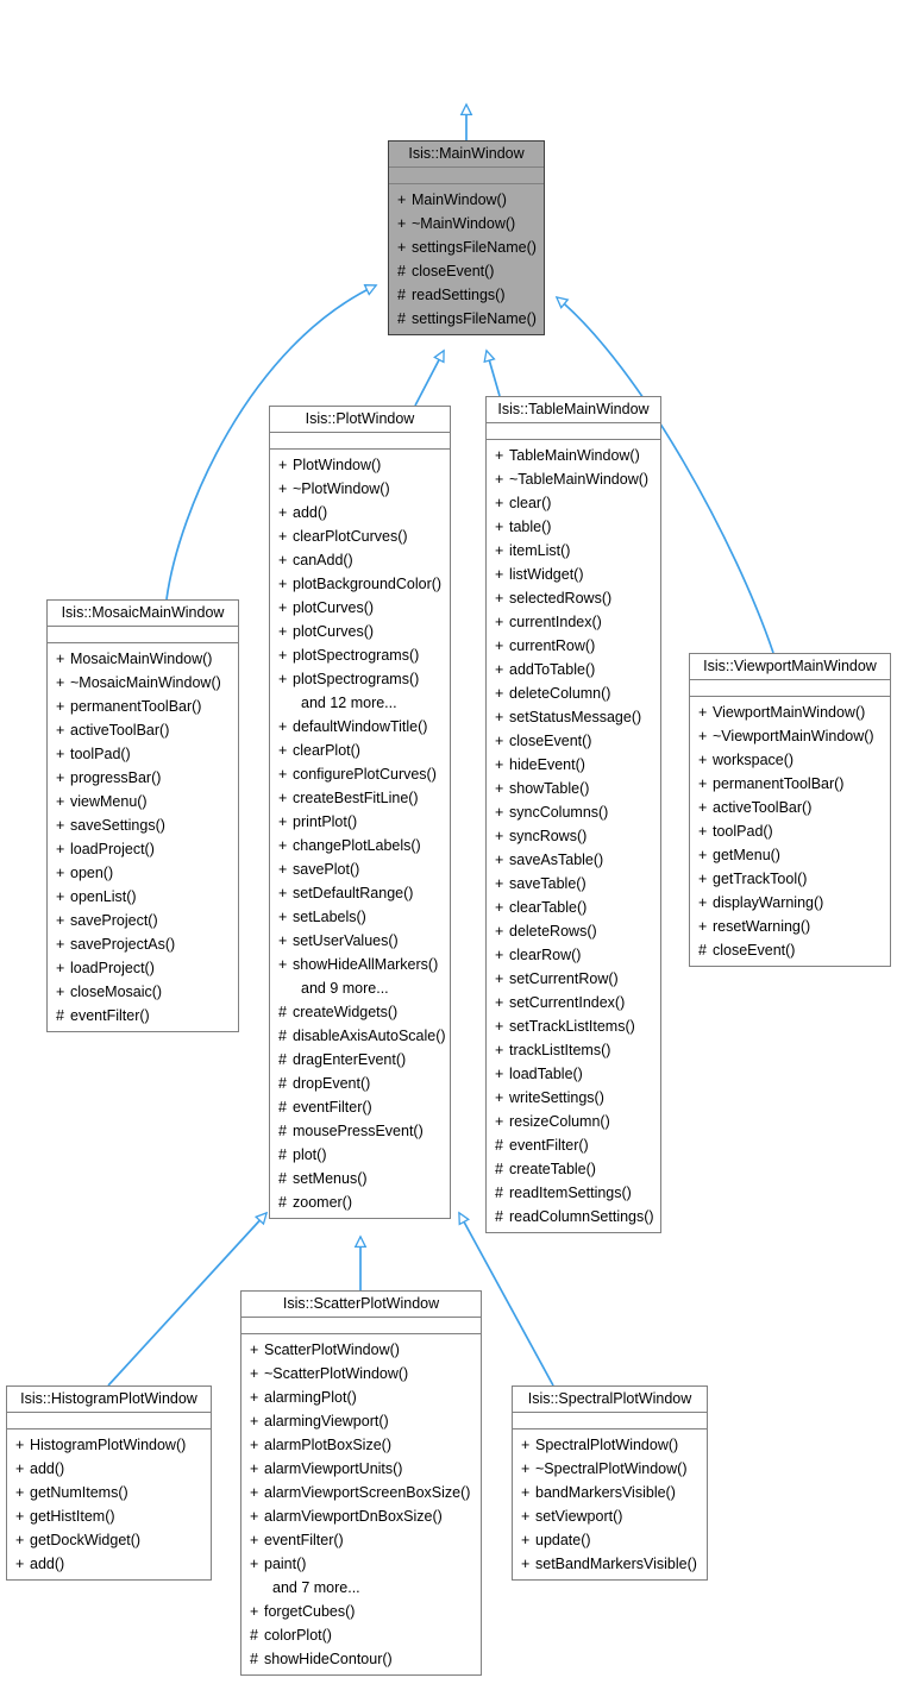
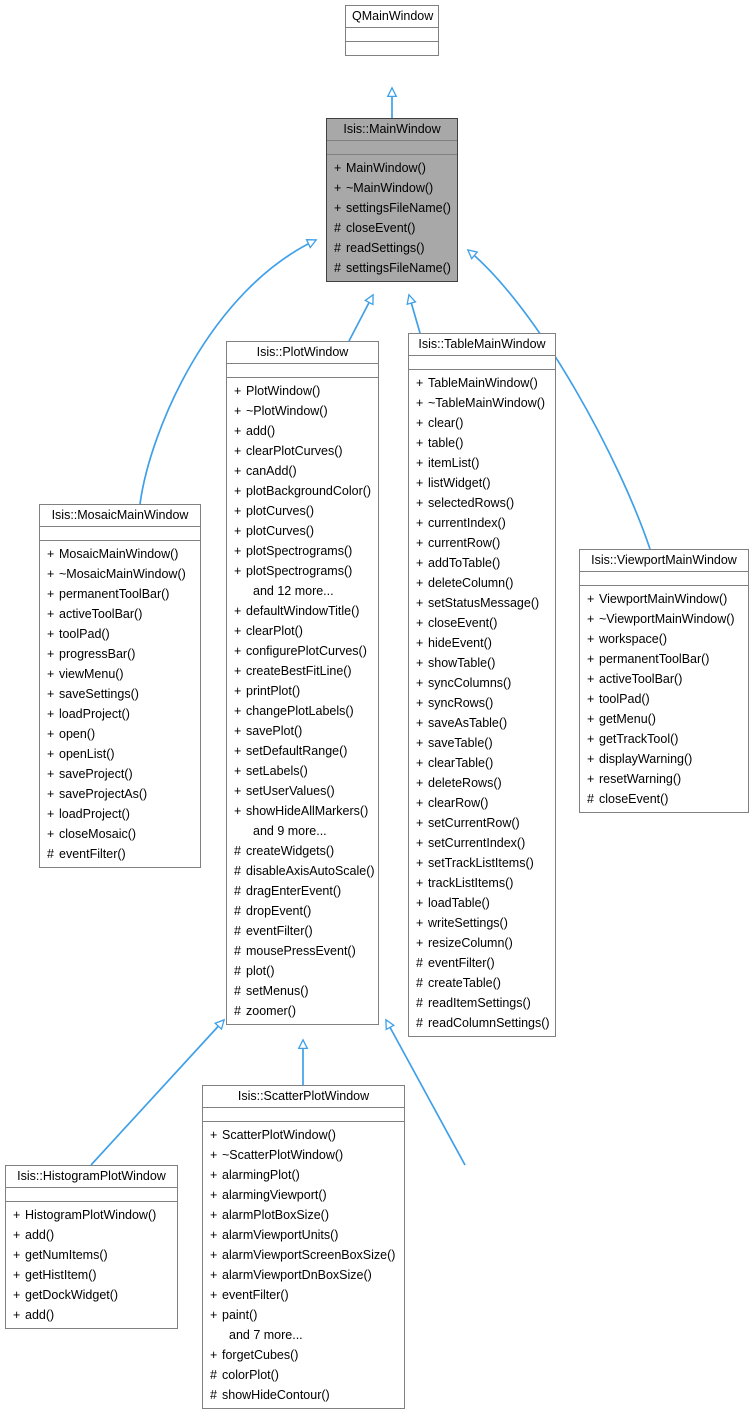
+ QMainWindow
  Isis::MainWindow
  + MainWindow()
  + ~MainWindow()
  + settingsFileName()
  # closeEvent()
  # readSettings()
  # settingsFileName()
  Isis::MosaicMainWindow
  + MosaicMainWindow()
  + ~MosaicMainWindow()
  + permanentToolBar()
  + activeToolBar()
  + toolPad()
  + progressBar()
  + viewMenu()
  + saveSettings()
  + loadProject()
  + open()
  + openList()
  + saveProject()
  + saveProjectAs()
  + loadProject()
  + closeMosaic()
  # eventFilter()
  Isis::PlotWindow
  + PlotWindow()
  + ~PlotWindow()
  + add()
  + clearPlotCurves()
  + canAdd()
  + plotBackgroundColor()
  + plotCurves()
  + plotCurves()
  + plotSpectrograms()
  + plotSpectrograms()
  and 12 more...
  + defaultWindowTitle()
  + clearPlot()
  + configurePlotCurves()
  + createBestFitLine()
  + printPlot()
  + changePlotLabels()
  + savePlot()
  + setDefaultRange()
  + setLabels()
  + setUserValues()
  + showHideAllMarkers()
  and 9 more...
  # createWidgets()
  # disableAxisAutoScale()
  # dragEnterEvent()
  # dropEvent()
  # eventFilter()
  # mousePressEvent()
  # plot()
  # setMenus()
  # zoomer()
  Isis::TableMainWindow
  + TableMainWindow()
  + ~TableMainWindow()
  + clear()
  + table()
  + itemList()
  + listWidget()
  + selectedRows()
  + currentIndex()
  + currentRow()
  + addToTable()
  + deleteColumn()
  + setStatusMessage()
  + closeEvent()
  + hideEvent()
  + showTable()
  + syncColumns()
  + syncRows()
  + saveAsTable()
  + saveTable()
  + clearTable()
  + deleteRows()
  + clearRow()
  + setCurrentRow()
  + setCurrentIndex()
  + setTrackListItems()
  + trackListItems()
  + loadTable()
  + writeSettings()
  + resizeColumn()
  # eventFilter()
  # createTable()
  # readItemSettings()
  # readColumnSettings()
  Isis::ViewportMainWindow
  + ViewportMainWindow()
  + ~ViewportMainWindow()
  + workspace()
  + permanentToolBar()
  + activeToolBar()
  + toolPad()
  + getMenu()
  + getTrackTool()
  + displayWarning()
  + resetWarning()
  # closeEvent()
  Isis::HistogramPlotWindow
  + HistogramPlotWindow()
  + add()
  + getNumItems()
  + getHistItem()
  + getDockWidget()
  + add()
  Isis::ScatterPlotWindow
  + ScatterPlotWindow()
  + ~ScatterPlotWindow()
  + alarmingPlot()
  + alarmingViewport()
  + alarmPlotBoxSize()
  + alarmViewportUnits()
  + alarmViewportScreenBoxSize()
  + alarmViewportDnBoxSize()
  + eventFilter()
  + paint()
  and 7 more...
  + forgetCubes()
  # colorPlot()
  # showHideContour()
- Isis::SpectralPlotWindow
- + SpectralPlotWindow()
- + ~SpectralPlotWindow()
- + bandMarkersVisible()
- + setViewport()
- + update()
- + setBandMarkersVisible()
